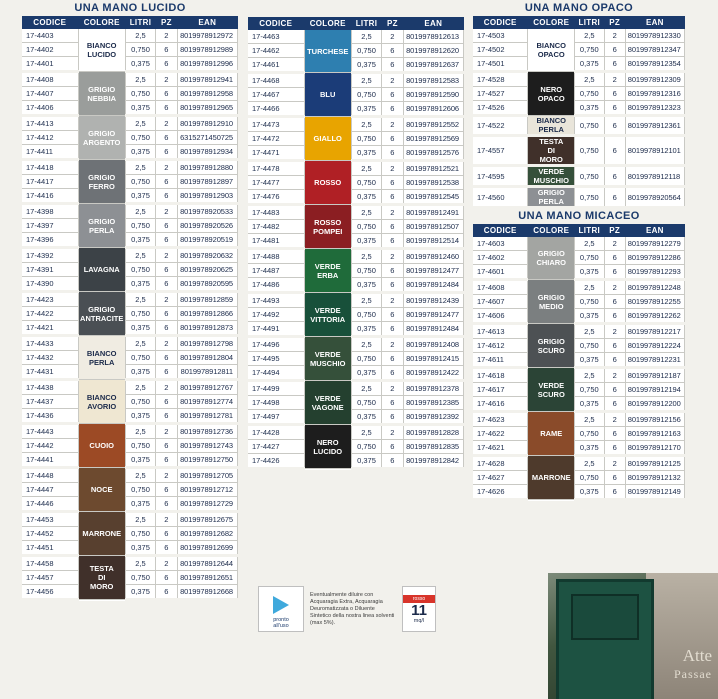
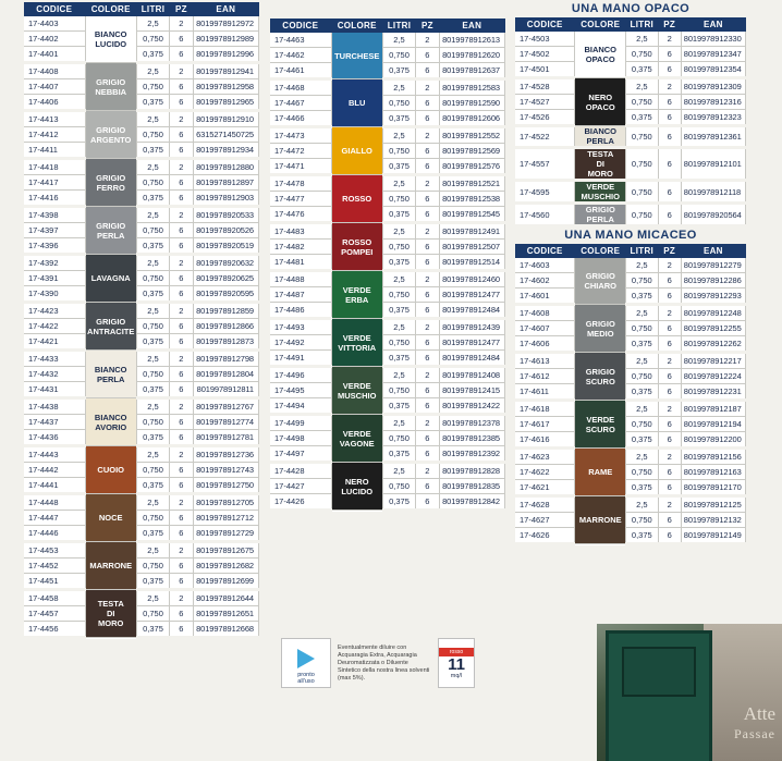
- UNA MANO LUCIDO
  CODICE	COLORE	LITRI	PZ	EAN
  17-4403	BIANCOLUCIDO	2,5	2	8019978912972
  17-4402	0,750	6	8019978912989
  17-4401	0,375	6	8019978912996
  17-4408	GRIGIONEBBIA	2,5	2	8019978912941
  17-4407	0,750	6	8019978912958
  17-4406	0,375	6	8019978912965
  17-4413	GRIGIOARGENTO	2,5	2	8019978912910
  17-4412	0,750	6	6315271450725
  17-4411	0,375	6	8019978912934
  17-4418	GRIGIOFERRO	2,5	2	8019978912880
  17-4417	0,750	6	8019978912897
  17-4416	0,375	6	8019978912903
  17-4398	GRIGIOPERLA	2,5	2	8019978920533
  17-4397	0,750	6	8019978920526
  17-4396	0,375	6	8019978920519
  17-4392	LAVAGNA	2,5	2	8019978920632
  17-4391	0,750	6	8019978920625
  17-4390	0,375	6	8019978920595
  17-4423	GRIGIOANTRACITE	2,5	2	8019978912859
  17-4422	0,750	6	8019978912866
  17-4421	0,375	6	8019978912873
  17-4433	BIANCOPERLA	2,5	2	8019978912798
  17-4432	0,750	6	8019978912804
  17-4431	0,375	6	8019978912811
  17-4438	BIANCOAVORIO	2,5	2	8019978912767
  17-4437	0,750	6	8019978912774
  17-4436	0,375	6	8019978912781
  17-4443	CUOIO	2,5	2	8019978912736
  17-4442	0,750	6	8019978912743
  17-4441	0,375	6	8019978912750
  17-4448	NOCE	2,5	2	8019978912705
  17-4447	0,750	6	8019978912712
  17-4446	0,375	6	8019978912729
  17-4453	MARRONE	2,5	2	8019978912675
  17-4452	0,750	6	8019978912682
  17-4451	0,375	6	8019978912699
  17-4458	TESTADIMORO	2,5	2	8019978912644
  17-4457	0,750	6	8019978912651
  17-4456	0,375	6	8019978912668
  CODICE	COLORE	LITRI	PZ	EAN
  17-4463	TURCHESE	2,5	2	8019978912613
  17-4462	0,750	6	8019978912620
  17-4461	0,375	6	8019978912637
  17-4468	BLU	2,5	2	8019978912583
  17-4467	0,750	6	8019978912590
  17-4466	0,375	6	8019978912606
  17-4473	GIALLO	2,5	2	8019978912552
  17-4472	0,750	6	8019978912569
  17-4471	0,375	6	8019978912576
  17-4478	ROSSO	2,5	2	8019978912521
  17-4477	0,750	6	8019978912538
  17-4476	0,375	6	8019978912545
  17-4483	ROSSOPOMPEI	2,5	2	8019978912491
  17-4482	0,750	6	8019978912507
  17-4481	0,375	6	8019978912514
  17-4488	VERDEERBA	2,5	2	8019978912460
  17-4487	0,750	6	8019978912477
  17-4486	0,375	6	8019978912484
  17-4493	VERDEVITTORIA	2,5	2	8019978912439
  17-4492	0,750	6	8019978912477
  17-4491	0,375	6	8019978912484
  17-4496	VERDEMUSCHIO	2,5	2	8019978912408
  17-4495	0,750	6	8019978912415
  17-4494	0,375	6	8019978912422
  17-4499	VERDEVAGONE	2,5	2	8019978912378
  17-4498	0,750	6	8019978912385
  17-4497	0,375	6	8019978912392
  17-4428	NEROLUCIDO	2,5	2	8019978912828
  17-4427	0,750	6	8019978912835
  17-4426	0,375	6	8019978912842
  UNA MANO OPACO
  CODICE	COLORE	LITRI	PZ	EAN
  17-4503	BIANCOOPACO	2,5	2	8019978912330
  17-4502	0,750	6	8019978912347
  17-4501	0,375	6	8019978912354
  17-4528	NEROOPACO	2,5	2	8019978912309
  17-4527	0,750	6	8019978912316
  17-4526	0,375	6	8019978912323
  17-4522	BIANCOPERLA	0,750	6	8019978912361
  17-4557	TESTADIMORO	0,750	6	8019978912101
  17-4595	VERDEMUSCHIO	0,750	6	8019978912118
  17-4560	GRIGIOPERLA	0,750	6	8019978920564
  UNA MANO MICACEO
  CODICE	COLORE	LITRI	PZ	EAN
  17-4603	GRIGIOCHIARO	2,5	2	8019978912279
  17-4602	0,750	6	8019978912286
  17-4601	0,375	6	8019978912293
  17-4608	GRIGIOMEDIO	2,5	2	8019978912248
  17-4607	0,750	6	8019978912255
  17-4606	0,375	6	8019978912262
  17-4613	GRIGIOSCURO	2,5	2	8019978912217
  17-4612	0,750	6	8019978912224
  17-4611	0,375	6	8019978912231
  17-4618	VERDESCURO	2,5	2	8019978912187
  17-4617	0,750	6	8019978912194
  17-4616	0,375	6	8019978912200
  17-4623	RAME	2,5	2	8019978912156
  17-4622	0,750	6	8019978912163
  17-4621	0,375	6	8019978912170
  17-4628	MARRONE	2,5	2	8019978912125
  17-4627	0,750	6	8019978912132
  17-4626	0,375	6	8019978912149
  11
  Atte
  Passae
